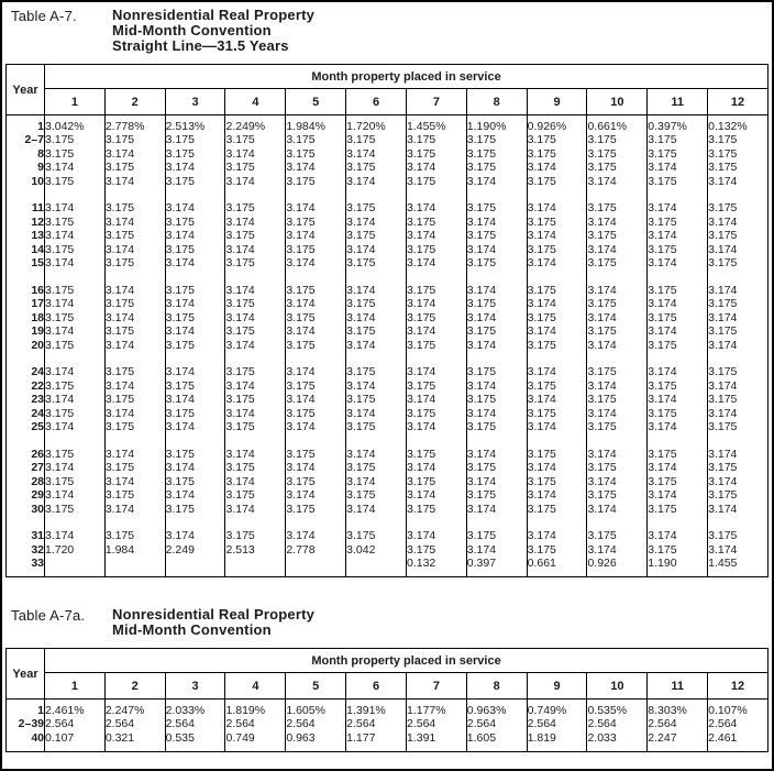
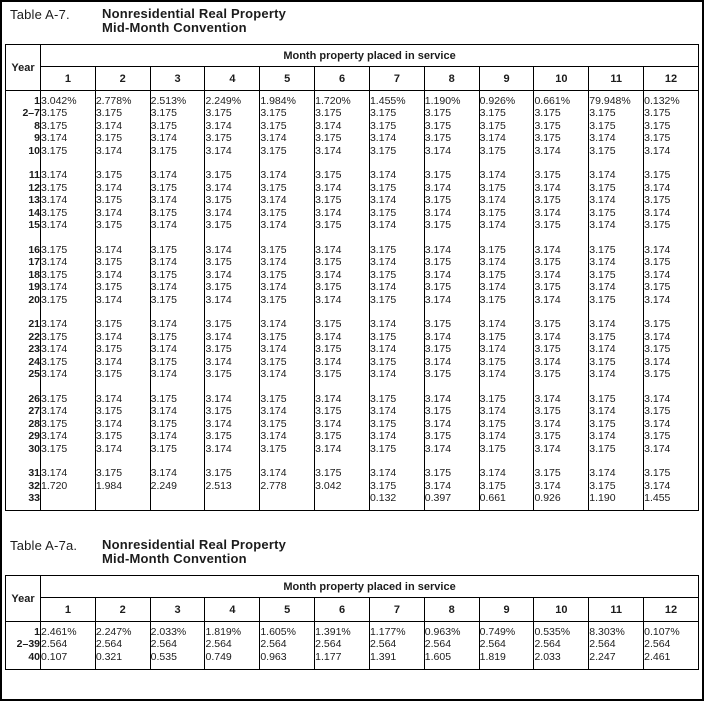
  Table A-7.
  Nonresidential Real Property
  Mid-Month Convention
- Straight Line—31.5 Years
  Year	Month property placed in service
  1	2	3	4	5	6	7	8	9	10	11	12
- 1	3.042%	2.778%	2.513%	2.249%	1.984%	1.720%	1.455%	1.190%	0.926%	0.661%	0.397%	0.132%
+ 1	3.042%	2.778%	2.513%	2.249%	1.984%	1.720%	1.455%	1.190%	0.926%	0.661%	79.948%	0.132%
  2–7	3.175	3.175	3.175	3.175	3.175	3.175	3.175	3.175	3.175	3.175	3.175	3.175
  8	3.175	3.174	3.175	3.174	3.175	3.174	3.175	3.175	3.175	3.175	3.175	3.175
  9	3.174	3.175	3.174	3.175	3.174	3.175	3.174	3.175	3.174	3.175	3.174	3.175
  10	3.175	3.174	3.175	3.174	3.175	3.174	3.175	3.174	3.175	3.174	3.175	3.174
  11	3.174	3.175	3.174	3.175	3.174	3.175	3.174	3.175	3.174	3.175	3.174	3.175
  12	3.175	3.174	3.175	3.174	3.175	3.174	3.175	3.174	3.175	3.174	3.175	3.174
  13	3.174	3.175	3.174	3.175	3.174	3.175	3.174	3.175	3.174	3.175	3.174	3.175
  14	3.175	3.174	3.175	3.174	3.175	3.174	3.175	3.174	3.175	3.174	3.175	3.174
  15	3.174	3.175	3.174	3.175	3.174	3.175	3.174	3.175	3.174	3.175	3.174	3.175
  16	3.175	3.174	3.175	3.174	3.175	3.174	3.175	3.174	3.175	3.174	3.175	3.174
  17	3.174	3.175	3.174	3.175	3.174	3.175	3.174	3.175	3.174	3.175	3.174	3.175
  18	3.175	3.174	3.175	3.174	3.175	3.174	3.175	3.174	3.175	3.174	3.175	3.174
  19	3.174	3.175	3.174	3.175	3.174	3.175	3.174	3.175	3.174	3.175	3.174	3.175
  20	3.175	3.174	3.175	3.174	3.175	3.174	3.175	3.174	3.175	3.174	3.175	3.174
- 24	3.174	3.175	3.174	3.175	3.174	3.175	3.174	3.175	3.174	3.175	3.174	3.175
+ 21	3.174	3.175	3.174	3.175	3.174	3.175	3.174	3.175	3.174	3.175	3.174	3.175
  22	3.175	3.174	3.175	3.174	3.175	3.174	3.175	3.174	3.175	3.174	3.175	3.174
  23	3.174	3.175	3.174	3.175	3.174	3.175	3.174	3.175	3.174	3.175	3.174	3.175
  24	3.175	3.174	3.175	3.174	3.175	3.174	3.175	3.174	3.175	3.174	3.175	3.174
  25	3.174	3.175	3.174	3.175	3.174	3.175	3.174	3.175	3.174	3.175	3.174	3.175
  26	3.175	3.174	3.175	3.174	3.175	3.174	3.175	3.174	3.175	3.174	3.175	3.174
  27	3.174	3.175	3.174	3.175	3.174	3.175	3.174	3.175	3.174	3.175	3.174	3.175
  28	3.175	3.174	3.175	3.174	3.175	3.174	3.175	3.174	3.175	3.174	3.175	3.174
  29	3.174	3.175	3.174	3.175	3.174	3.175	3.174	3.175	3.174	3.175	3.174	3.175
  30	3.175	3.174	3.175	3.174	3.175	3.174	3.175	3.174	3.175	3.174	3.175	3.174
  31	3.174	3.175	3.174	3.175	3.174	3.175	3.174	3.175	3.174	3.175	3.174	3.175
  32	1.720	1.984	2.249	2.513	2.778	3.042	3.175	3.174	3.175	3.174	3.175	3.174
  33							0.132	0.397	0.661	0.926	1.190	1.455
  Table A-7a.
  Nonresidential Real Property
  Mid-Month Convention
  Year	Month property placed in service
  1	2	3	4	5	6	7	8	9	10	11	12
  1	2.461%	2.247%	2.033%	1.819%	1.605%	1.391%	1.177%	0.963%	0.749%	0.535%	8.303%	0.107%
  2–39	2.564	2.564	2.564	2.564	2.564	2.564	2.564	2.564	2.564	2.564	2.564	2.564
  40	0.107	0.321	0.535	0.749	0.963	1.177	1.391	1.605	1.819	2.033	2.247	2.461
